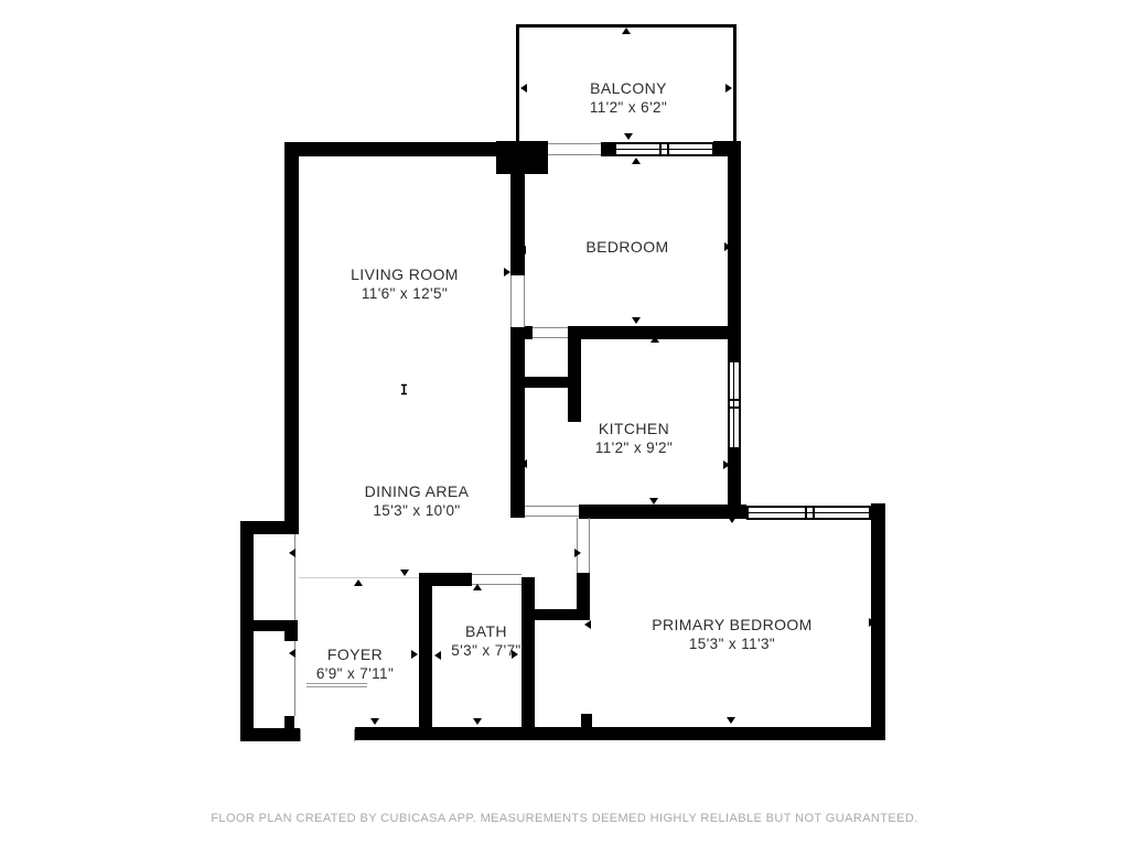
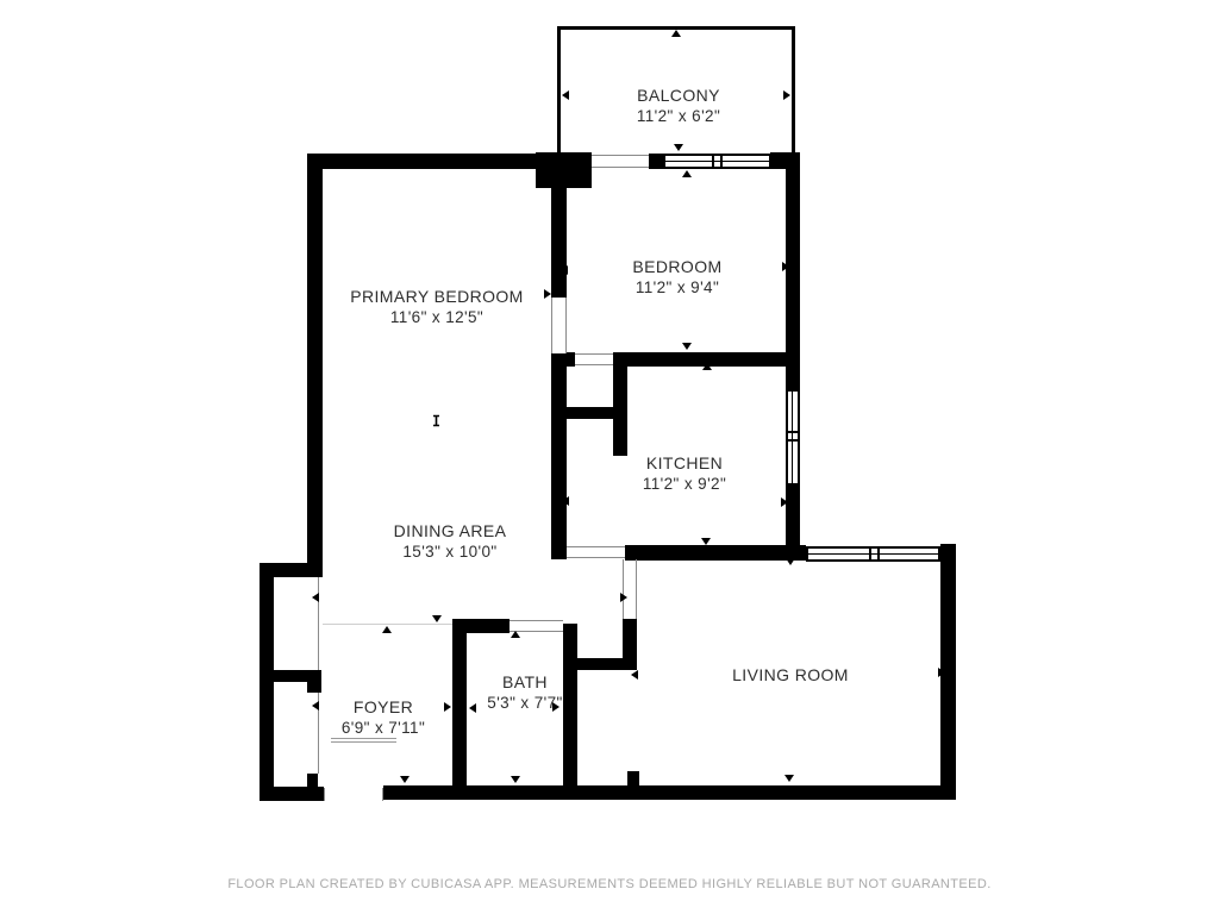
  BALCONY
  11'2" x 6'2"
  BEDROOM
+ 11'2" x 9'4"
- LIVING ROOM
+ PRIMARY BEDROOM
  11'6" x 12'5"
  KITCHEN
  11'2" x 9'2"
  DINING AREA
  15'3" x 10'0"
  FOYER
  6'9" x 7'11"
  BATH
  5'3" x 7'7"
- PRIMARY BEDROOM
+ LIVING ROOM
- 15'3" x 11'3"
  FLOOR PLAN CREATED BY CUBICASA APP. MEASUREMENTS DEEMED HIGHLY RELIABLE BUT NOT GUARANTEED.
